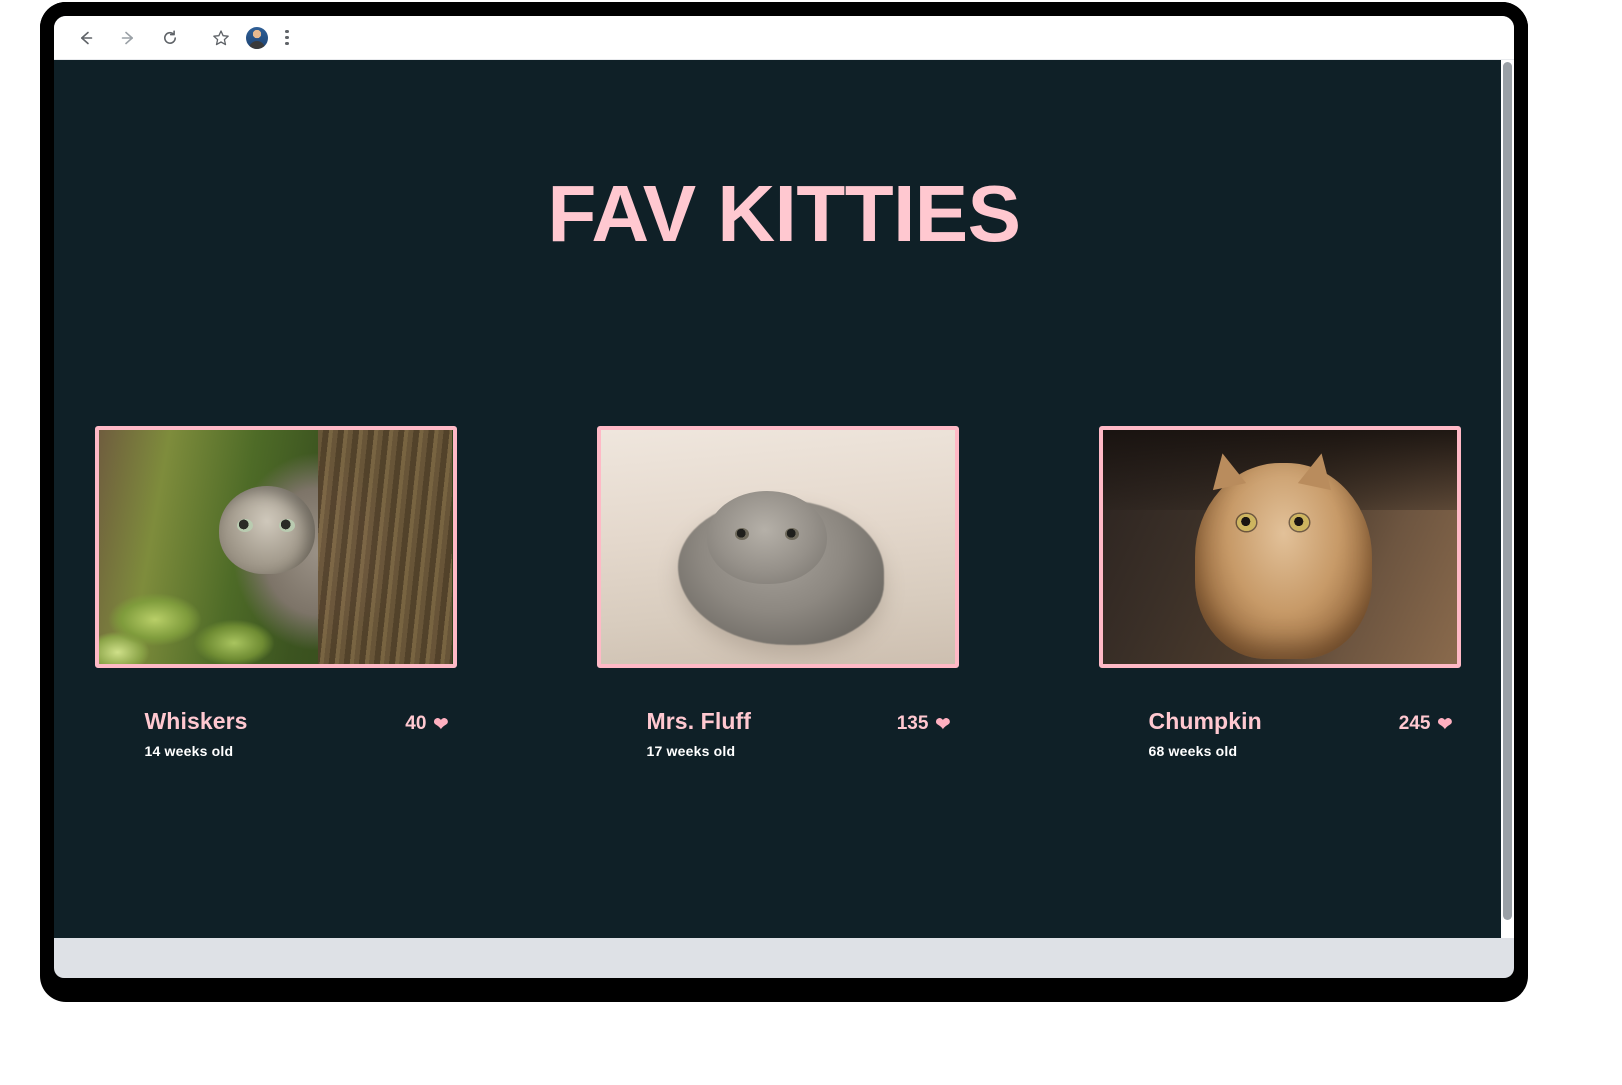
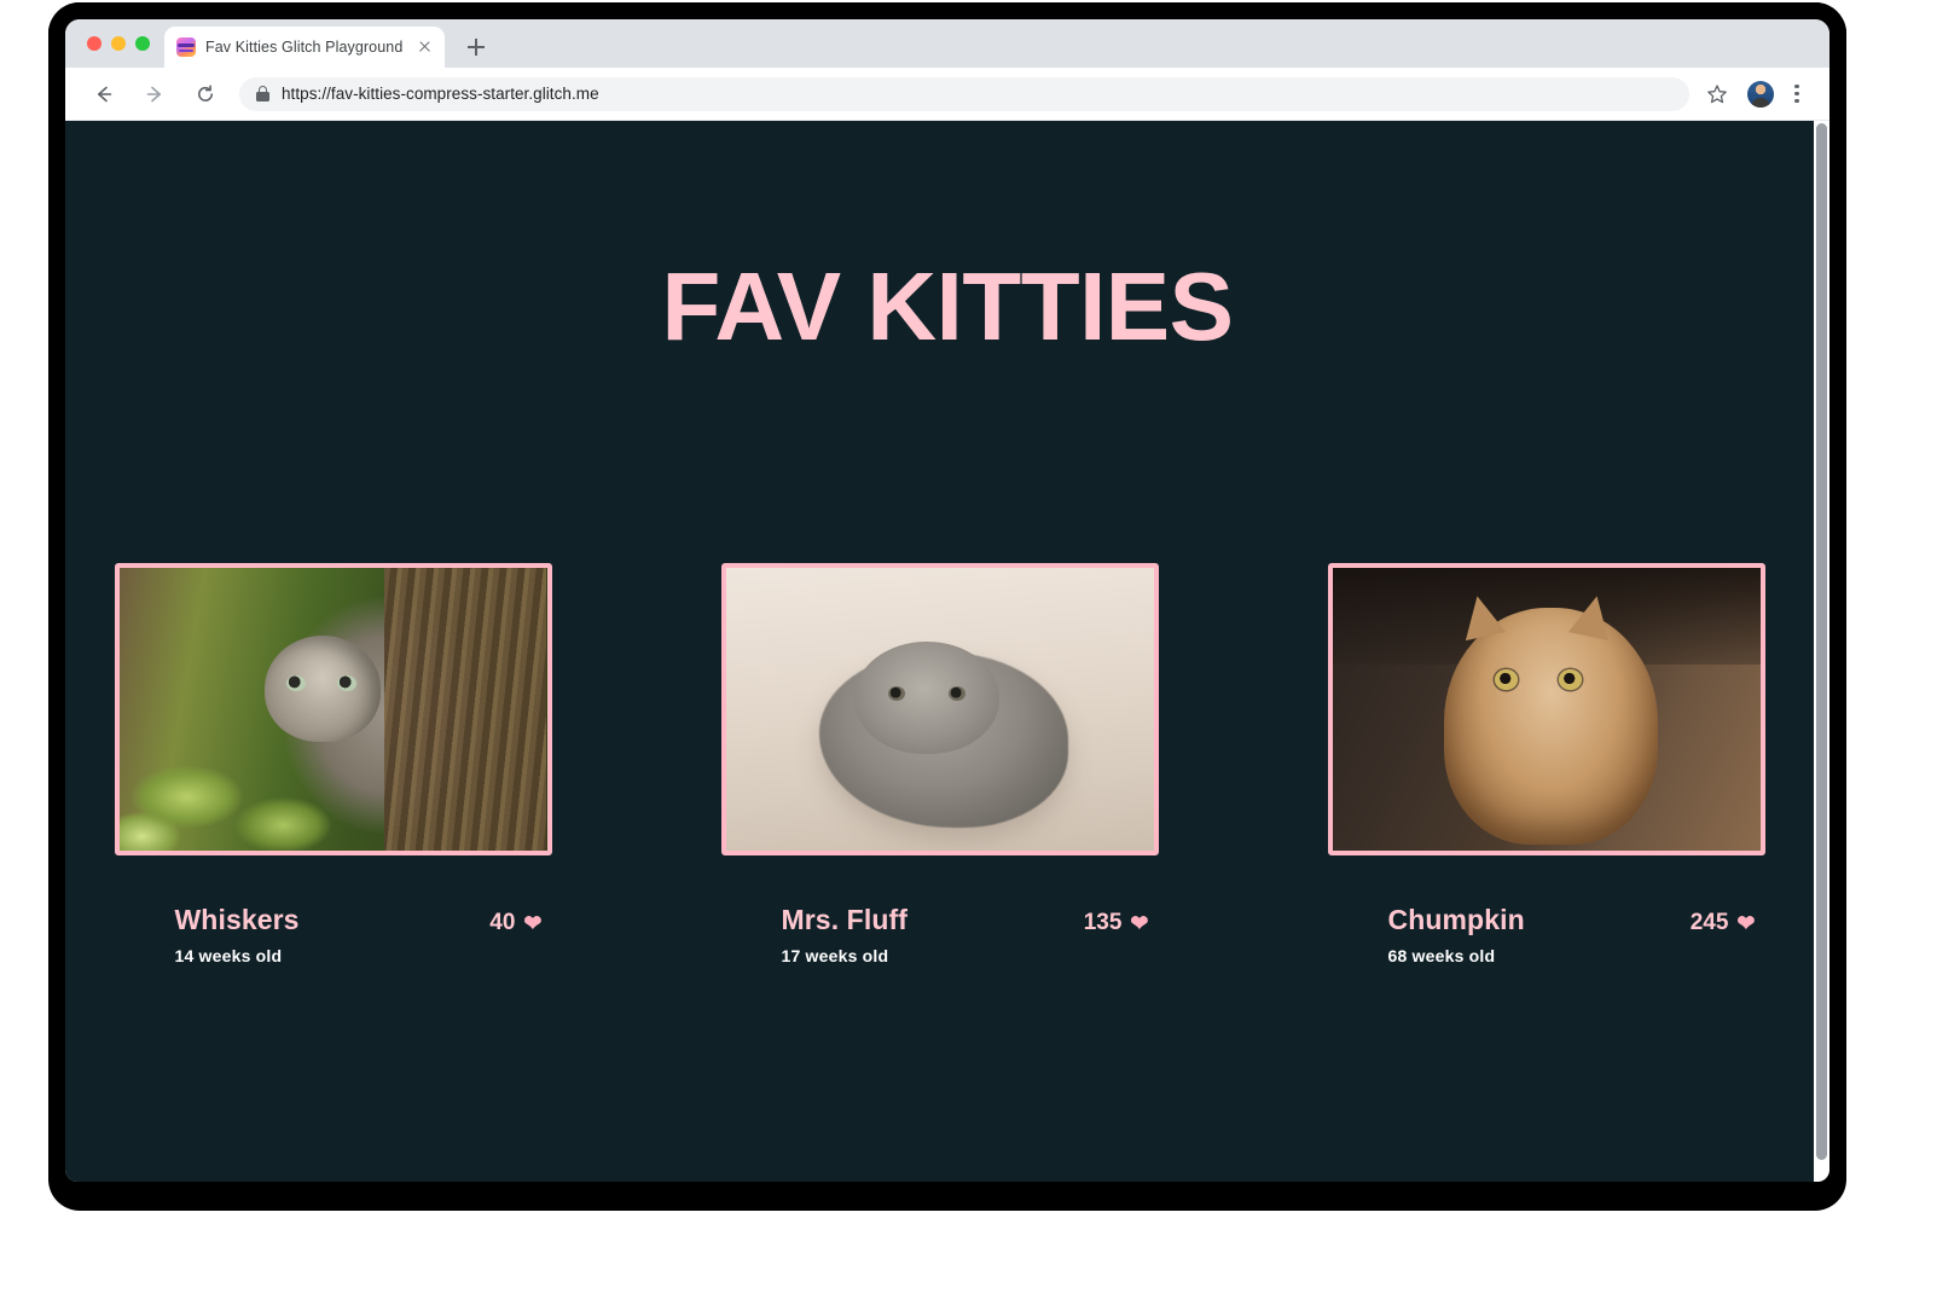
+ Fav Kitties Glitch Playground
+ https://fav-kitties-compress-starter.glitch.me
  FAV KITTIES
  Whiskers
  14 weeks old
  40
  ❤
  Mrs. Fluff
  17 weeks old
  135
  ❤
  Chumpkin
  68 weeks old
  245
  ❤
